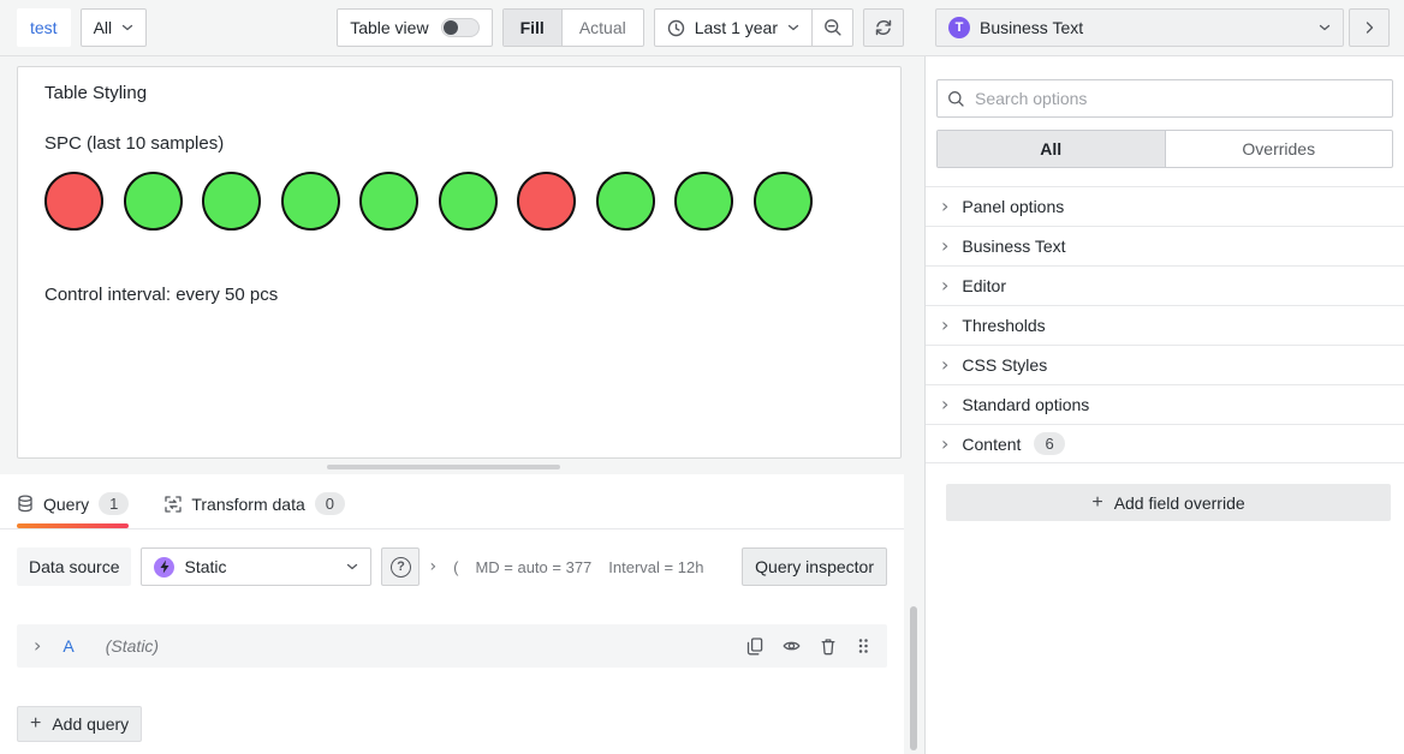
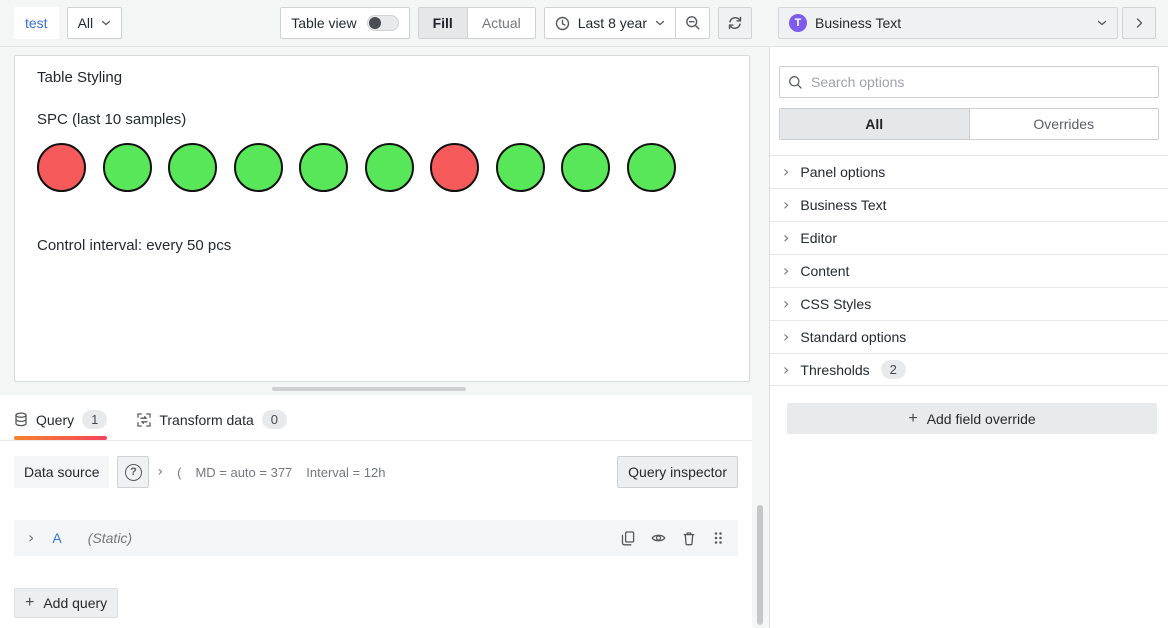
  test
  All
  Table view
  Fill
  Actual
- Last 1 year
+ Last 8 year
  T
  Business Text
  Table Styling
  SPC (last 10 samples)
  Control interval: every 50 pcs
  Query
  1
  Transform data
  0
  Data source
- Static
  ?
  ›
  (
  MD = auto = 377
  Interval = 12h
  Query inspector
  ›
  A
  (Static)
  +
  Add query
  Search options
  All
  Overrides
  ›
  Panel options
  ›
  Business Text
  ›
  Editor
  ›
- Thresholds
+ Content
  ›
  CSS Styles
  ›
  Standard options
  ›
- Content
+ Thresholds
- 6
+ 2
  +
  Add field override
